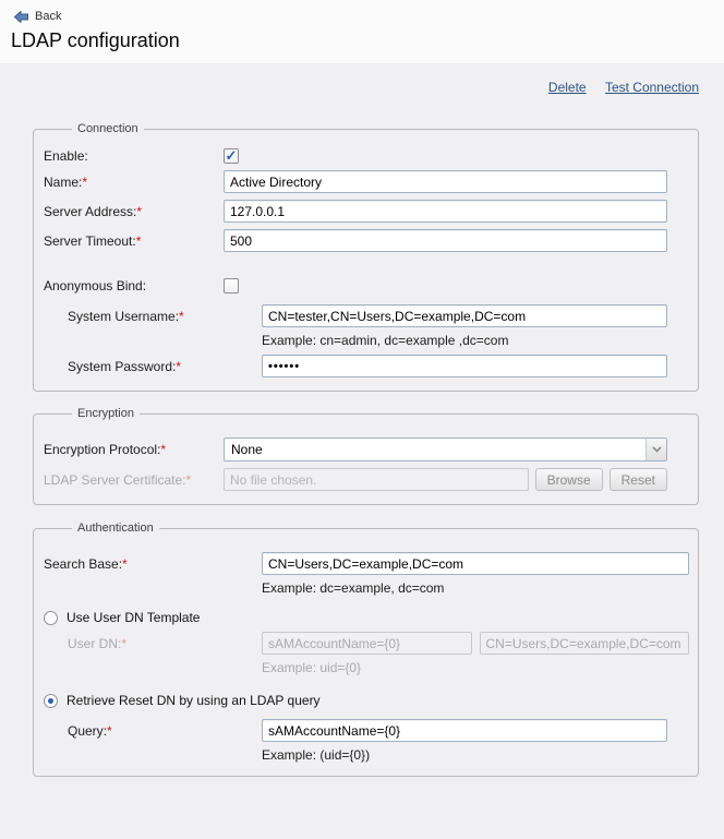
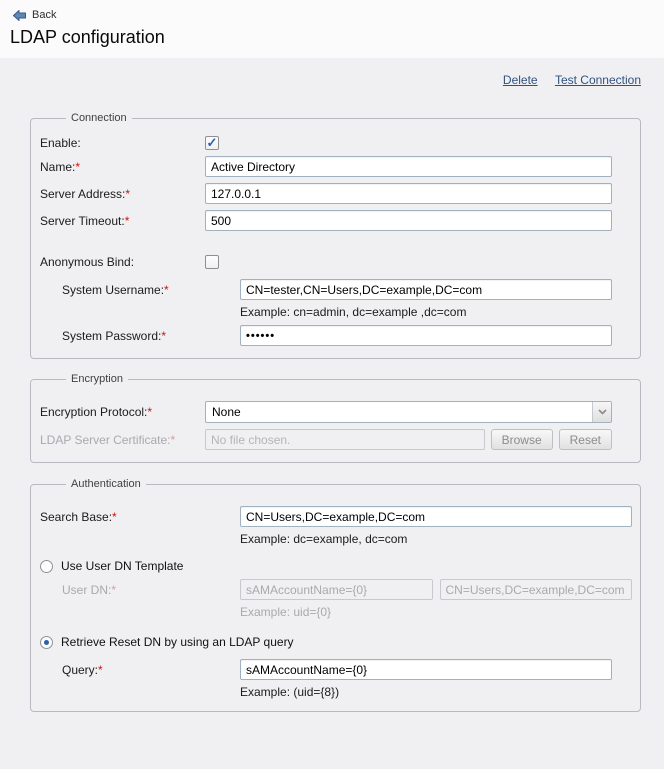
  Back
  LDAP configuration
  Delete Test Connection
  Connection
  Enable:
  ✓
  Name:*
  Active Directory
  Server Address:*
  127.0.0.1
  Server Timeout:*
  500
  Anonymous Bind:
  System Username:*
  CN=tester,CN=Users,DC=example,DC=com
  Example: cn=admin, dc=example ,dc=com
  System Password:*
  ••••••
  Encryption
  Encryption Protocol:*
  None
  LDAP Server Certificate:*
  No file chosen.
  Browse
  Reset
  Authentication
  Search Base:*
  CN=Users,DC=example,DC=com
  Example: dc=example, dc=com
  Use User DN Template
  User DN:*
  sAMAccountName={0}
  CN=Users,DC=example,DC=com
  Example: uid={0}
  Retrieve Reset DN by using an LDAP query
  Query:*
  sAMAccountName={0}
- Example: (uid={0})
+ Example: (uid={8})
